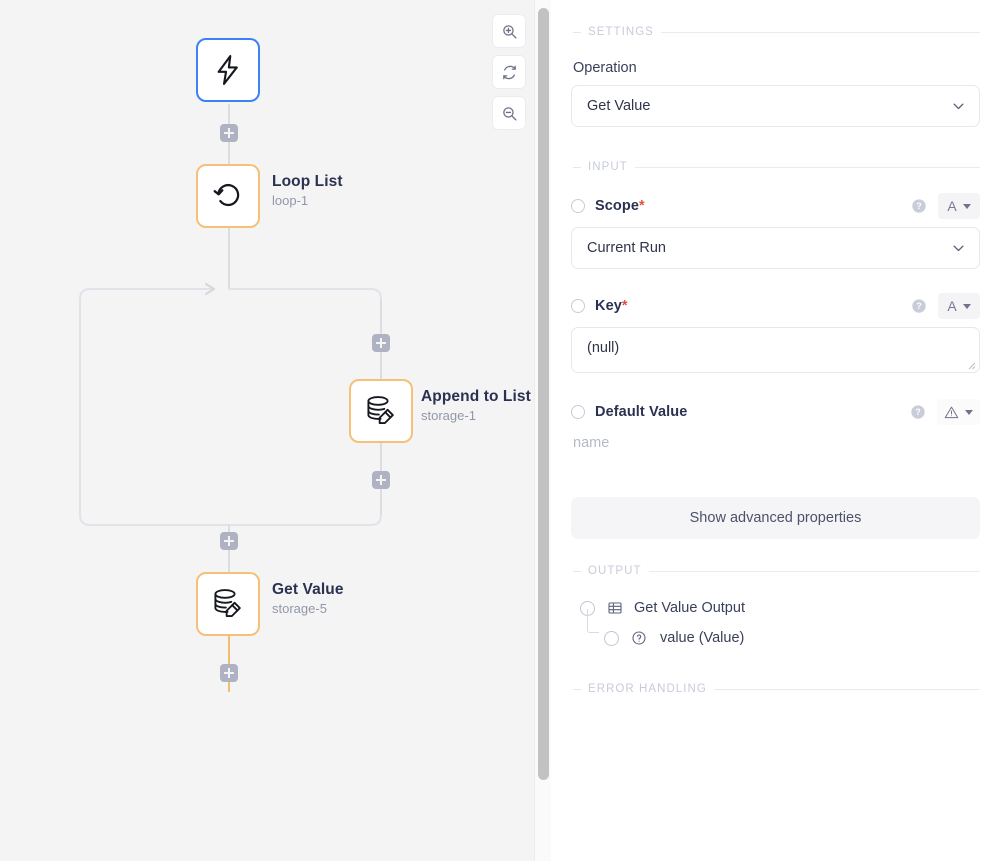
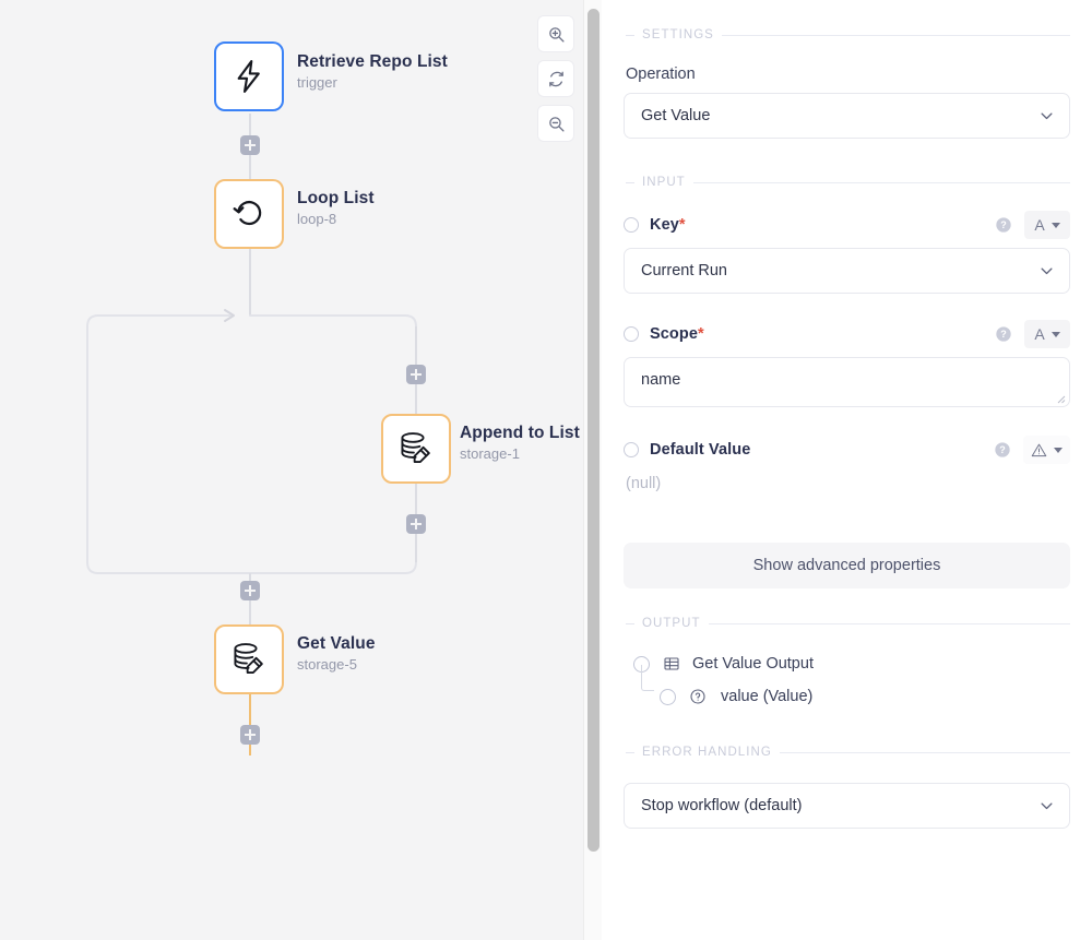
+ Retrieve Repo List
+ trigger
  Loop List
- loop-1
+ loop-8
  Append to List
  storage-1
  Get Value
  storage-5
  SETTINGS
  Operation
  Get Value
  INPUT
- Scope*
+ Key*
  ?
  A
  Current Run
- Key*
+ Scope*
  ?
  A
- (null)
+ name
  Default Value
  ?
- name
+ (null)
  Show advanced properties
  OUTPUT
  Get Value Output
  value (Value)
  ERROR HANDLING
+ Stop workflow (default)
